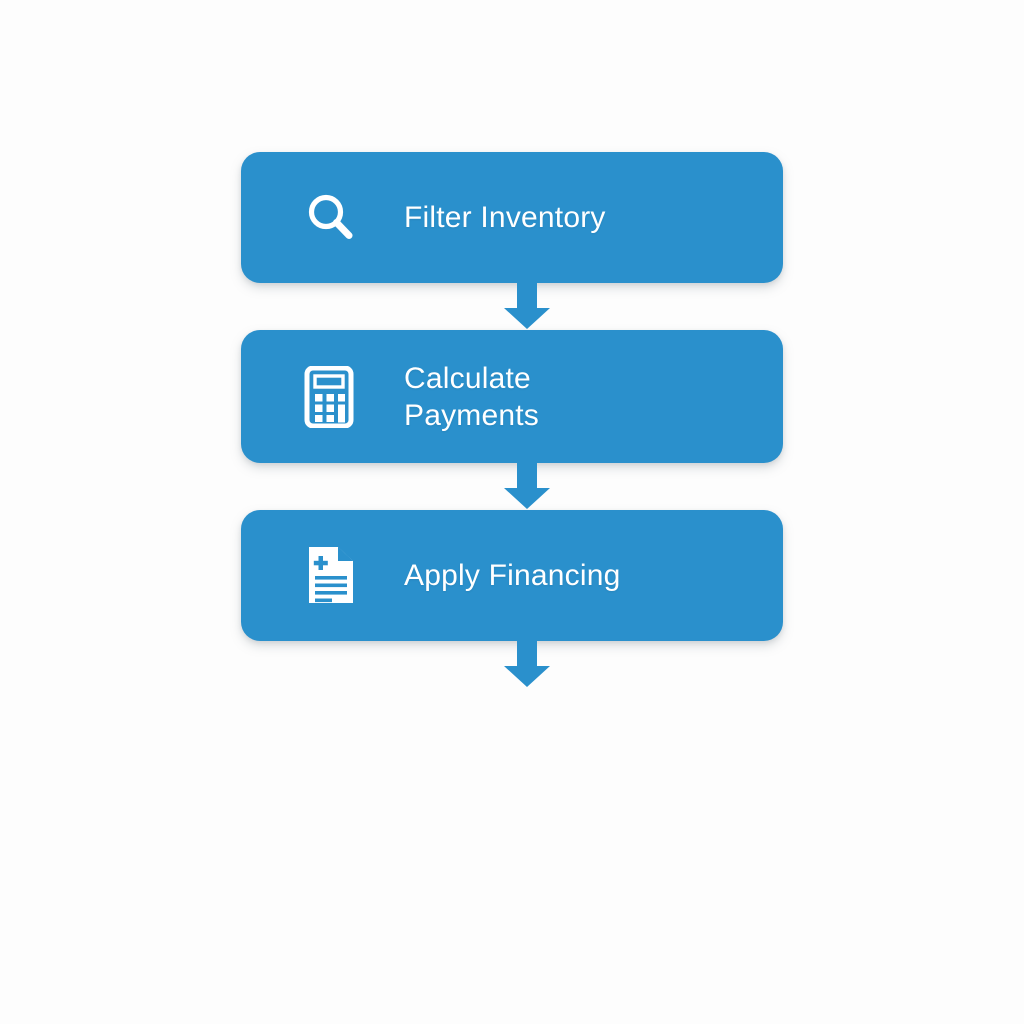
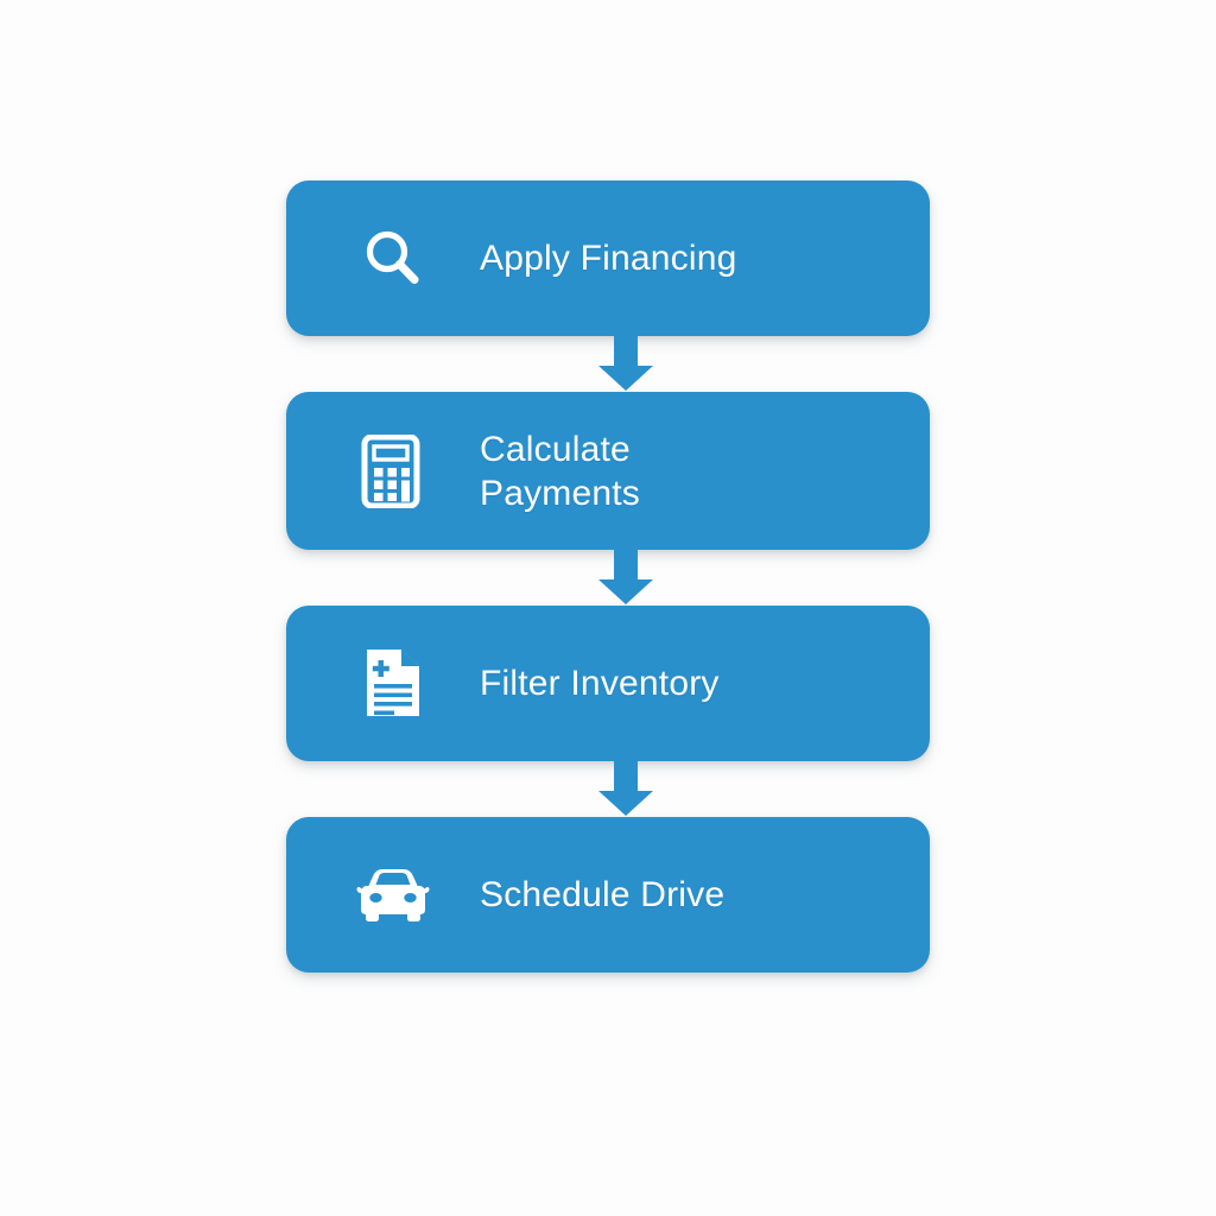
- Filter Inventory
+ Apply Financing
  Calculate
  Payments
- Apply Financing
+ Filter Inventory
+ Schedule Drive
